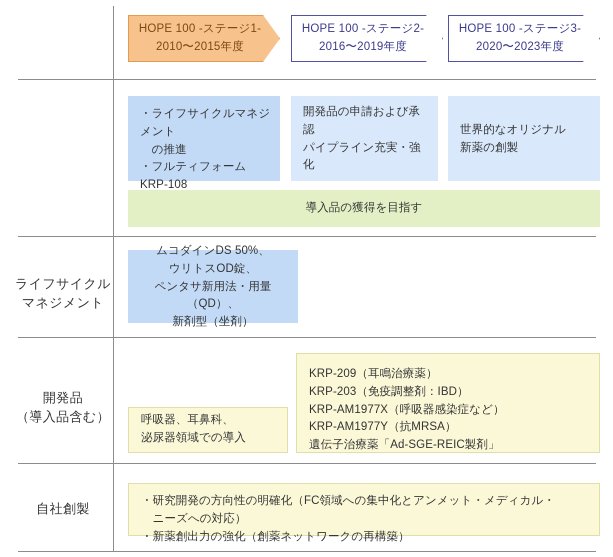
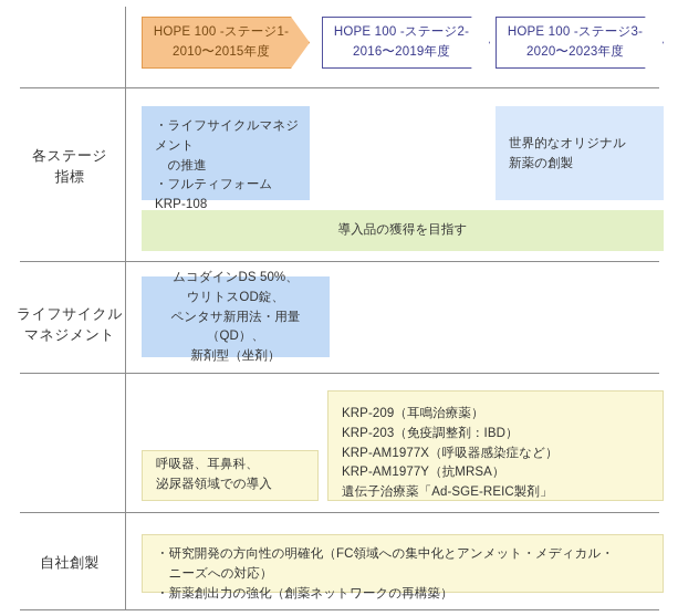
  HOPE 100 -ステージ1-
  2010〜2015年度
  HOPE 100 -ステージ2-
  2016〜2019年度
  HOPE 100 -ステージ3-
  2020〜2023年度
+ 各ステージ
+ 指標
  ・ライフサイクルマネジメント
  の推進
  ・フルティフォーム KRP-108
- 開発品の申請および承認
- パイプライン充実・強化
  世界的なオリジナル
  新薬の創製
  導入品の獲得を目指す
  ライフサイクル
  マネジメント
  ムコダインDS 50%、
  ウリトスOD錠、
  ペンタサ新用法・用量（QD）、
  新剤型（坐剤）
- 開発品
- （導入品含む）
  呼吸器、耳鼻科、
  泌尿器領域での導入
  KRP-209（耳鳴治療薬）
  KRP-203（免疫調整剤：IBD）
  KRP-AM1977X（呼吸器感染症など）
  KRP-AM1977Y（抗MRSA）
  遺伝子治療薬「Ad-SGE-REIC製剤」
  自社創製
  ・研究開発の方向性の明確化（FC領域への集中化とアンメット・メディカル・
  ニーズへの対応）
  ・新薬創出力の強化（創薬ネットワークの再構築）
